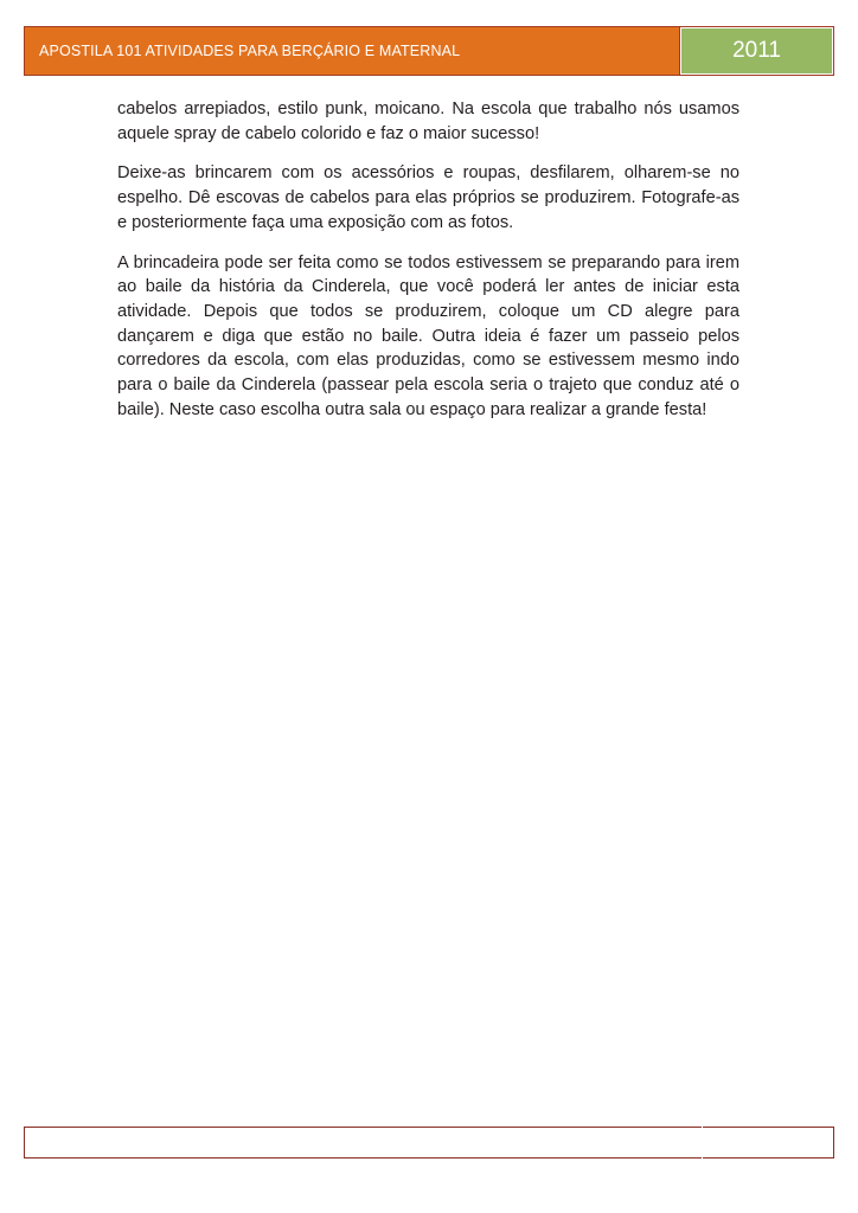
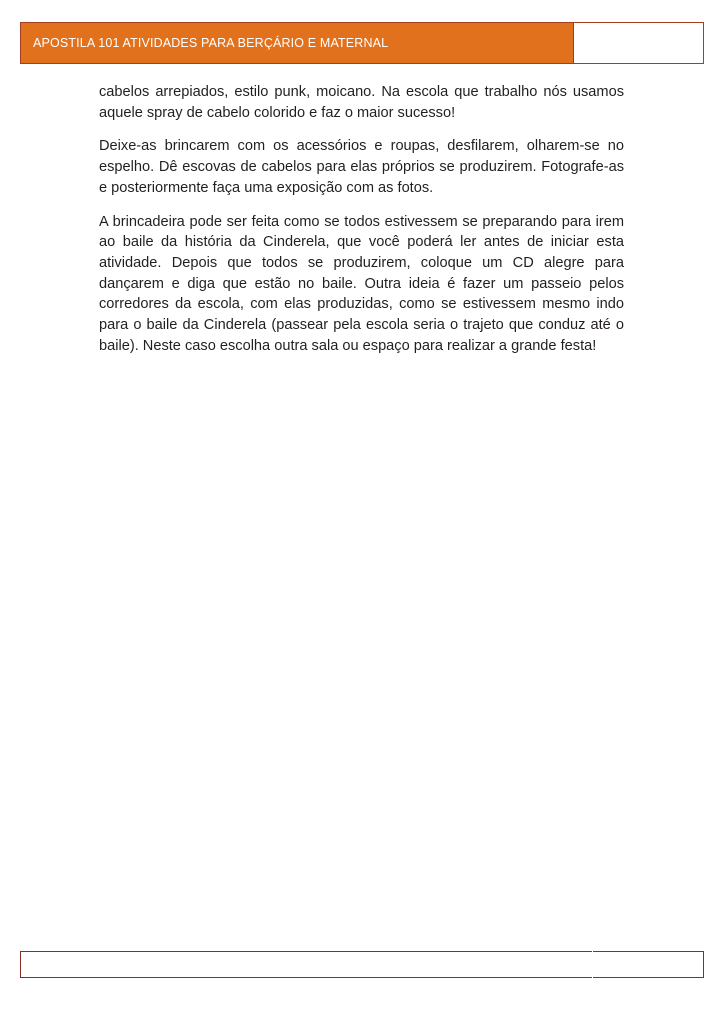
  APOSTILA 101 ATIVIDADES PARA BERÇÁRIO E MATERNAL
- 2011
  cabelos arrepiados, estilo punk, moicano. Na escola que trabalho nós usamos aquele spray de cabelo colorido e faz o maior sucesso!
  Deixe-as brincarem com os acessórios e roupas, desfilarem, olharem-se no espelho. Dê escovas de cabelos para elas próprios se produzirem. Fotografe-as e posteriormente faça uma exposição com as fotos.
  A brincadeira pode ser feita como se todos estivessem se preparando para irem ao baile da história da Cinderela, que você poderá ler antes de iniciar esta atividade. Depois que todos se produzirem, coloque um CD alegre para dançarem e diga que estão no baile. Outra ideia é fazer um passeio pelos corredores da escola, com elas produzidas, como se estivessem mesmo indo para o baile da Cinderela (passear pela escola seria o trajeto que conduz até o baile). Neste caso escolha outra sala ou espaço para realizar a grande festa!
